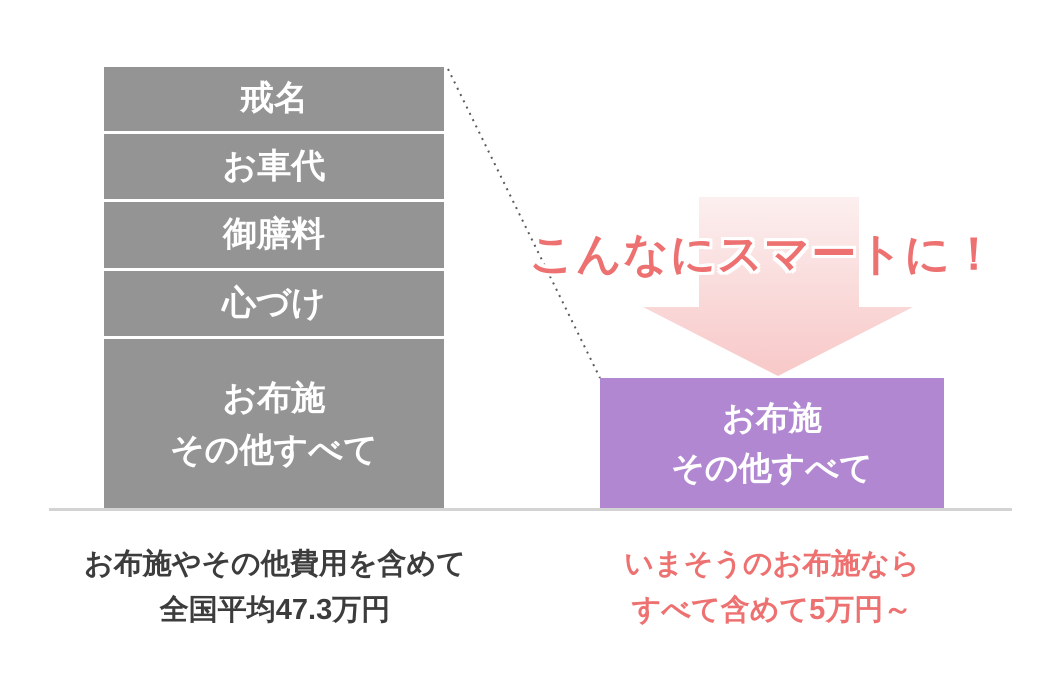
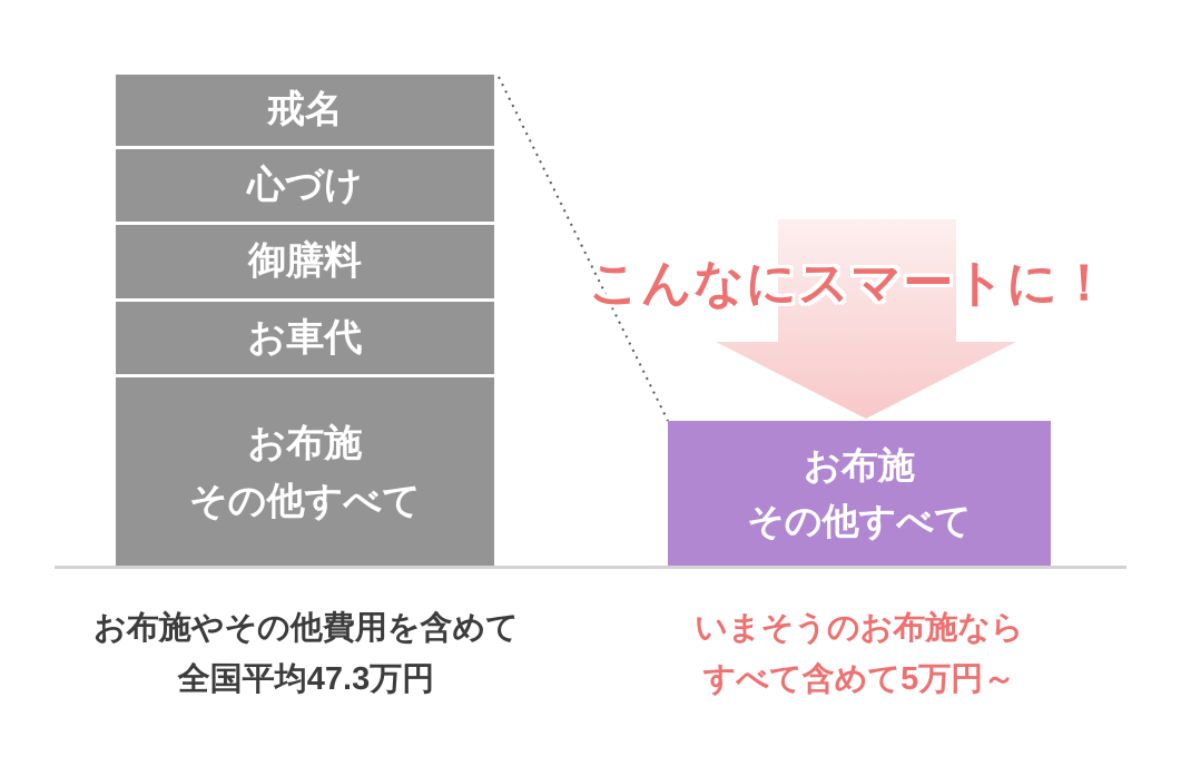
  戒名
- お車代
+ 心づけ
  御膳料
- 心づけ
+ お車代
  お布施
  その他すべて
  こんなにスマートに！
  お布施
  その他すべて
  お布施やその他費用を含めて
  全国平均47.3万円
  いまそうのお布施なら
  すべて含めて5万円～
